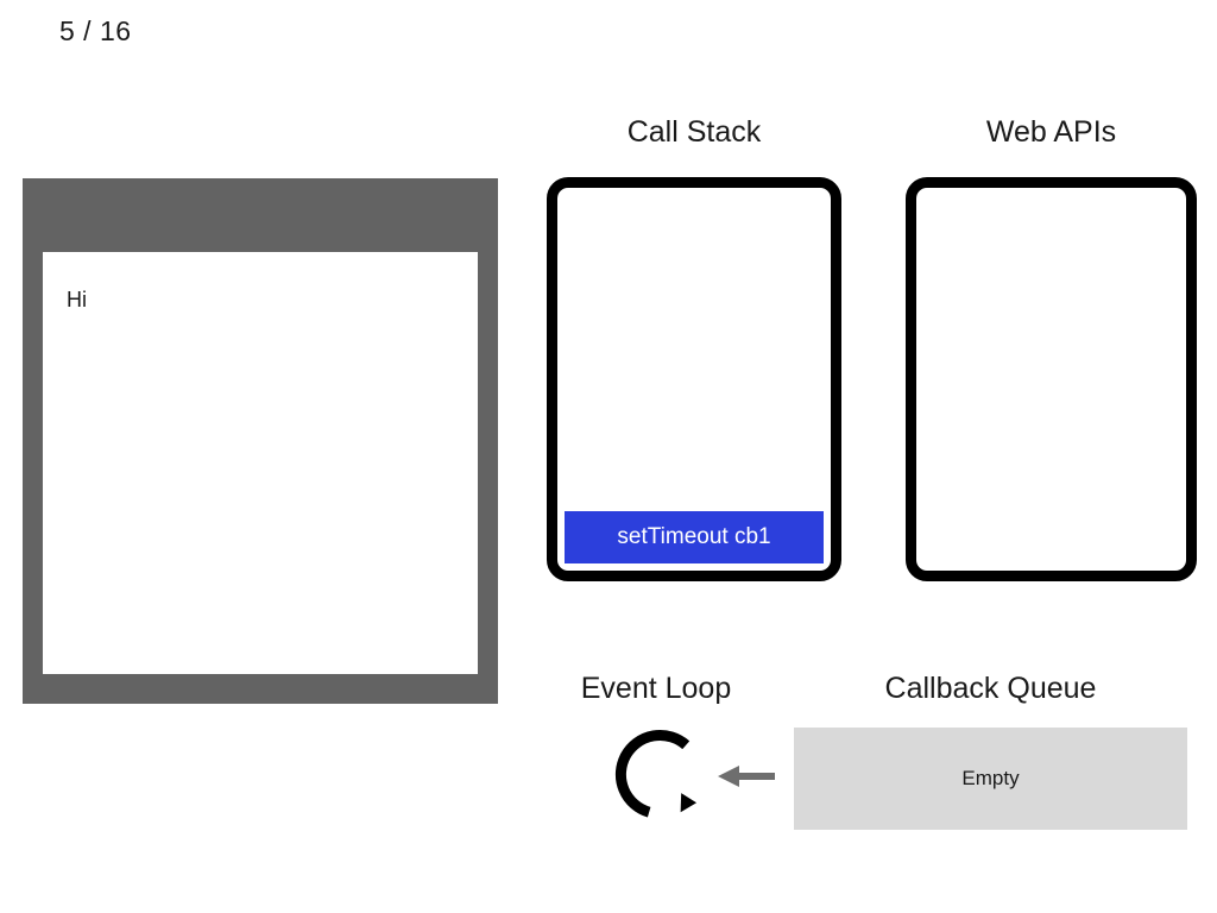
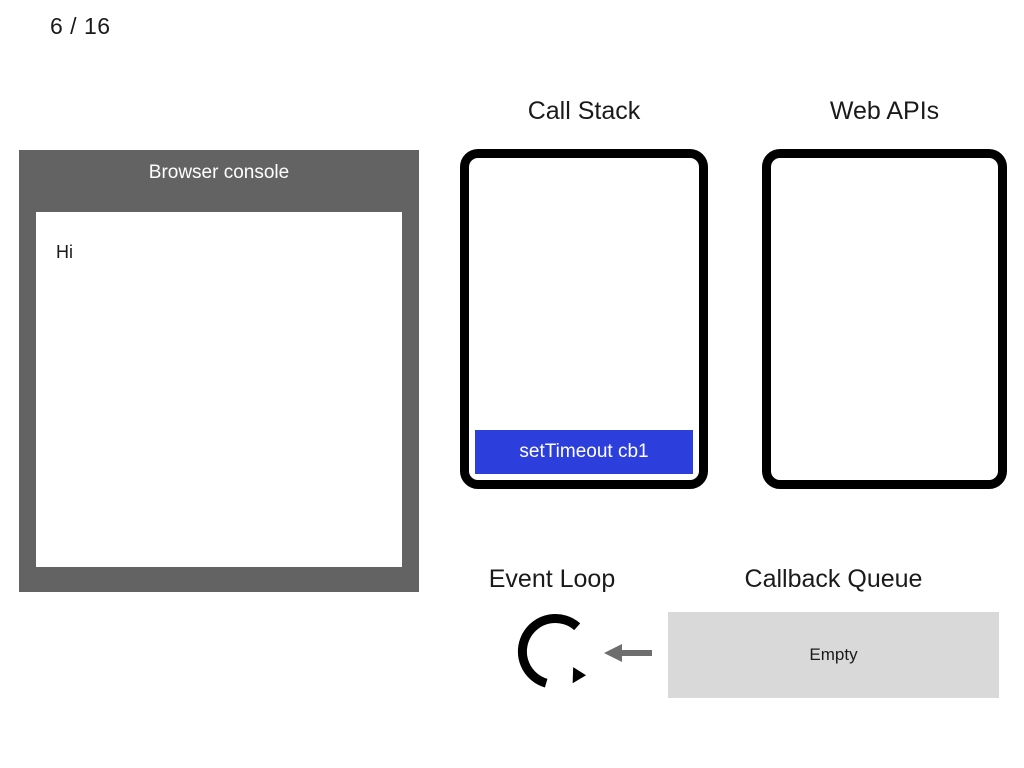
- 5 / 16
+ 6 / 16
+ Browser console
  Hi
  Call Stack
  setTimeout cb1
  Web APIs
  Event Loop
  Callback Queue
  Empty
